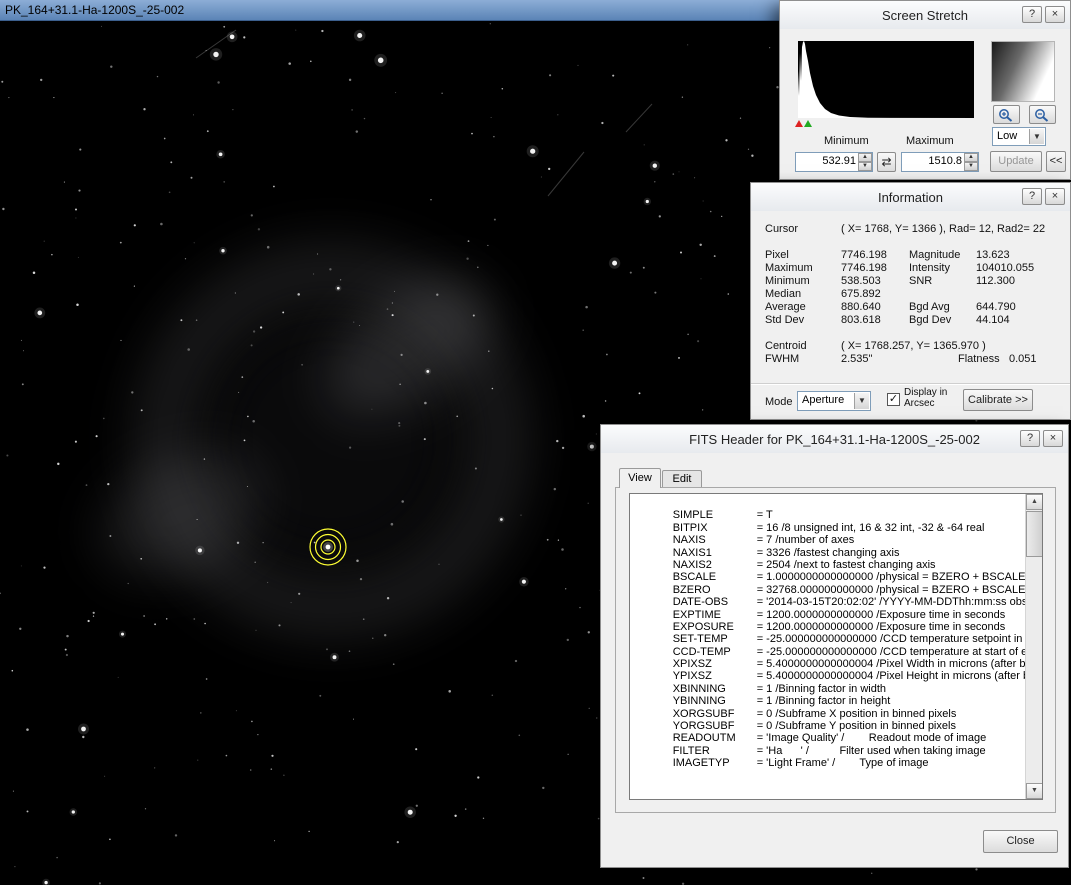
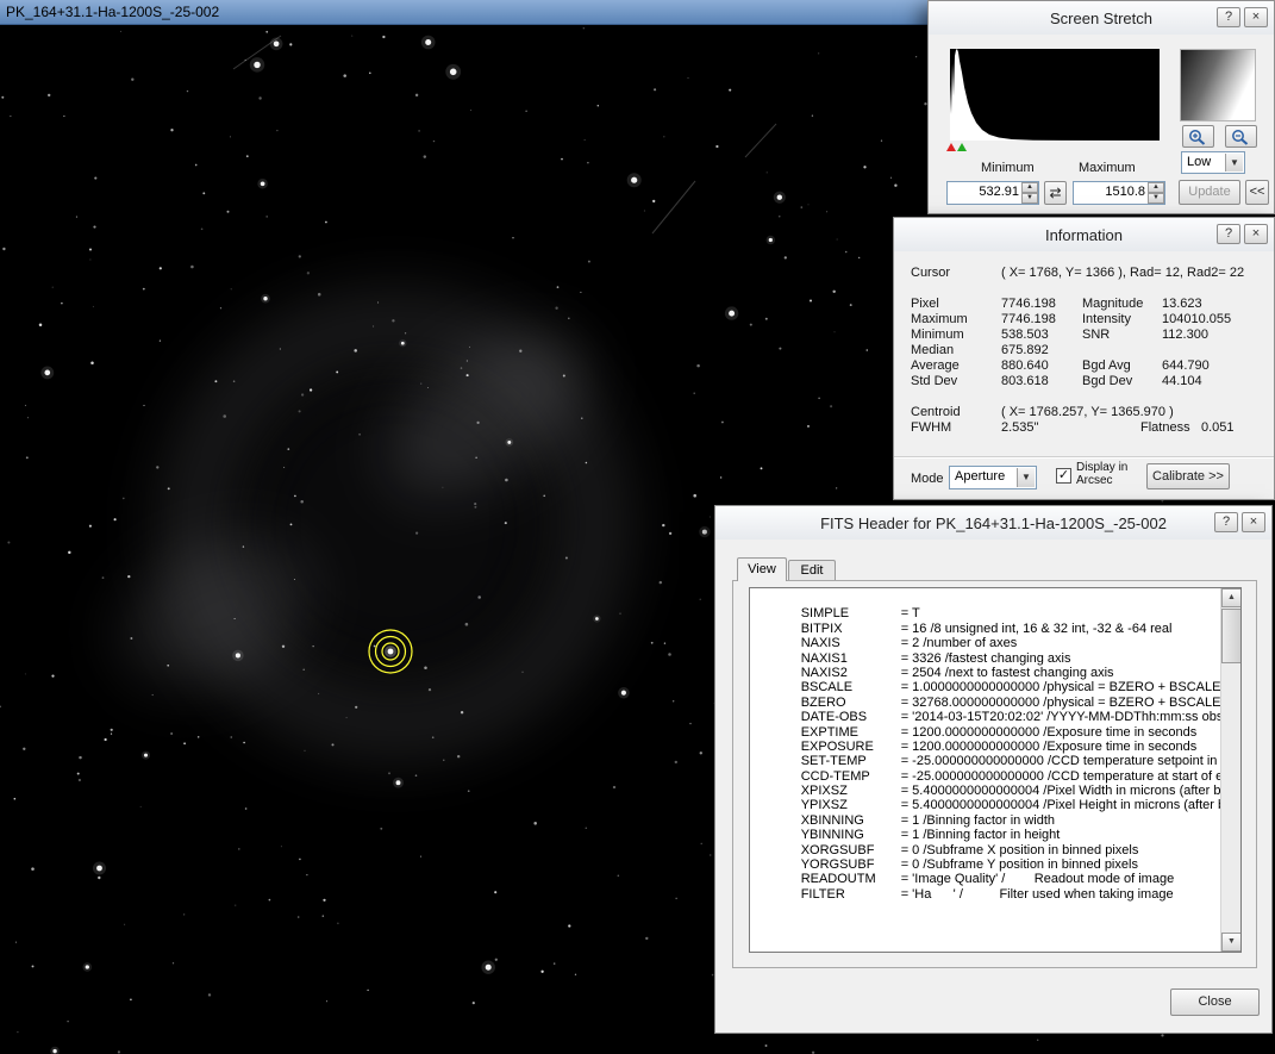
  PK_164+31.1-Ha-1200S_-25-002
  Screen Stretch
  ?
  ×
  Minimum
  Maximum
  Low
  ▼
  532.91
  ⇄
  1510.8
  Update
  <<
  Information
  ?
  ×
  Cursor ( X= 1768, Y= 1366 ), Rad= 12, Rad2= 22
  Pixel 7746.198 Magnitude 13.623
  Maximum 7746.198 Intensity 104010.055
  Minimum 538.503 SNR 112.300
  Median 675.892
  Average 880.640 Bgd Avg 644.790
  Std Dev 803.618 Bgd Dev 44.104
  Centroid ( X= 1768.257, Y= 1365.970 )
  FWHM 2.535" Flatness 0.051
  Mode
  Aperture
  ▼
  ✓
  Display in
  Arcsec
  Calibrate >>
  FITS Header for PK_164+31.1-Ha-1200S_-25-002
  ?
  ×
  View
  Edit
  SIMPLE = T
  BITPIX = 16 /8 unsigned int, 16 & 32 int, -32 & -64 real
- NAXIS = 7 /number of axes
+ NAXIS = 2 /number of axes
  NAXIS1 = 3326 /fastest changing axis
  NAXIS2 = 2504 /next to fastest changing axis
  BSCALE = 1.0000000000000000 /physical = BZERO + BSCALE
  BZERO = 32768.000000000000 /physical = BZERO + BSCALE
  DATE-OBS = '2014-03-15T20:02:02' /YYYY-MM-DDThh:mm:ss ob
  EXPTIME = 1200.0000000000000 /Exposure time in seconds
  EXPOSURE = 1200.0000000000000 /Exposure time in seconds
  SET-TEMP = -25.000000000000000 /CCD temperature setpoint in
  CCD-TEMP = -25.000000000000000 /CCD temperature at start of
  XPIXSZ = 5.4000000000000004 /Pixel Width in microns (after b
  YPIXSZ = 5.4000000000000004 /Pixel Height in microns (after
  XBINNING = 1 /Binning factor in width
  YBINNING = 1 /Binning factor in height
  XORGSUBF = 0 /Subframe X position in binned pixels
  YORGSUBF = 0 /Subframe Y position in binned pixels
  READOUTM = 'Image Quality' / Readout mode of image
  FILTER = 'Ha ' / Filter used when taking image
- IMAGETYP = 'Light Frame' / Type of image
  Close
